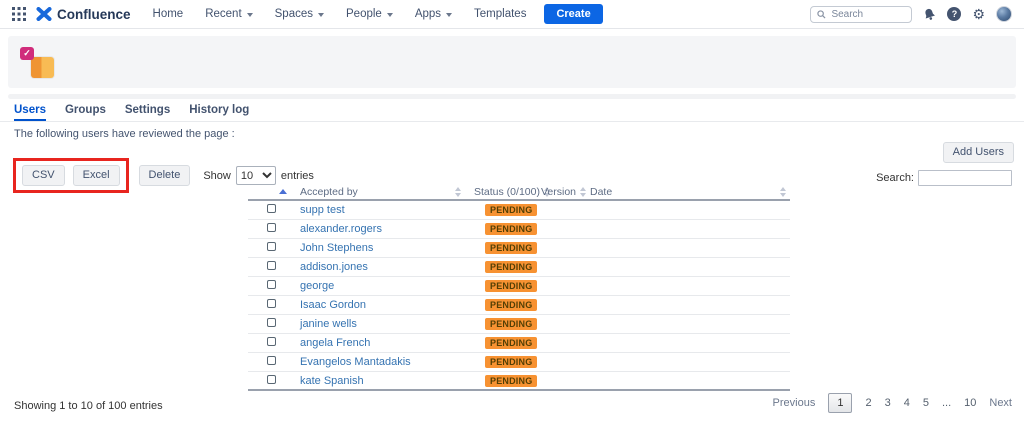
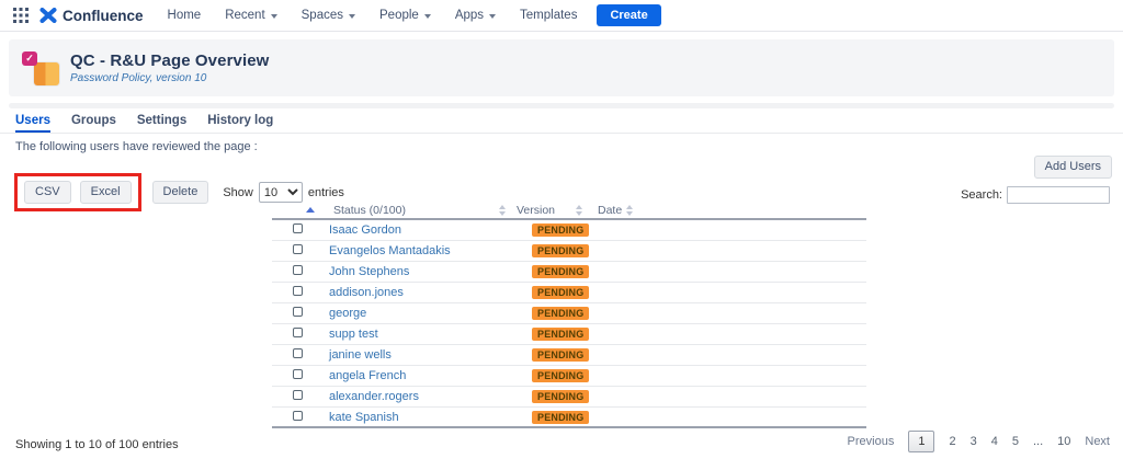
  Confluence
  Home
  Recent
  Spaces
  People
  Apps
  Templates
  Create
- Search
- ?
- ⚙
  ✓
+ QC - R&U Page Overview
+ Password Policy, version 10
  Users
  Groups
  Settings
  History log
  The following users have reviewed the page :
  Add Users
  CSV
  Excel
  Delete
  Show
  10
  entries
  Search:
- Accepted by
  Status (0/100)
  Version
  Date
- supp test
+ Isaac Gordon
  PENDING
- alexander.rogers
+ Evangelos Mantadakis
  PENDING
  John Stephens
  PENDING
  addison.jones
  PENDING
  george
  PENDING
- Isaac Gordon
+ supp test
  PENDING
  janine wells
  PENDING
  angela French
  PENDING
- Evangelos Mantadakis
+ alexander.rogers
  PENDING
  kate Spanish
  PENDING
  Showing 1 to 10 of 100 entries
  Previous
  1
  2
  3
  4
  5
  ...
  10
  Next
